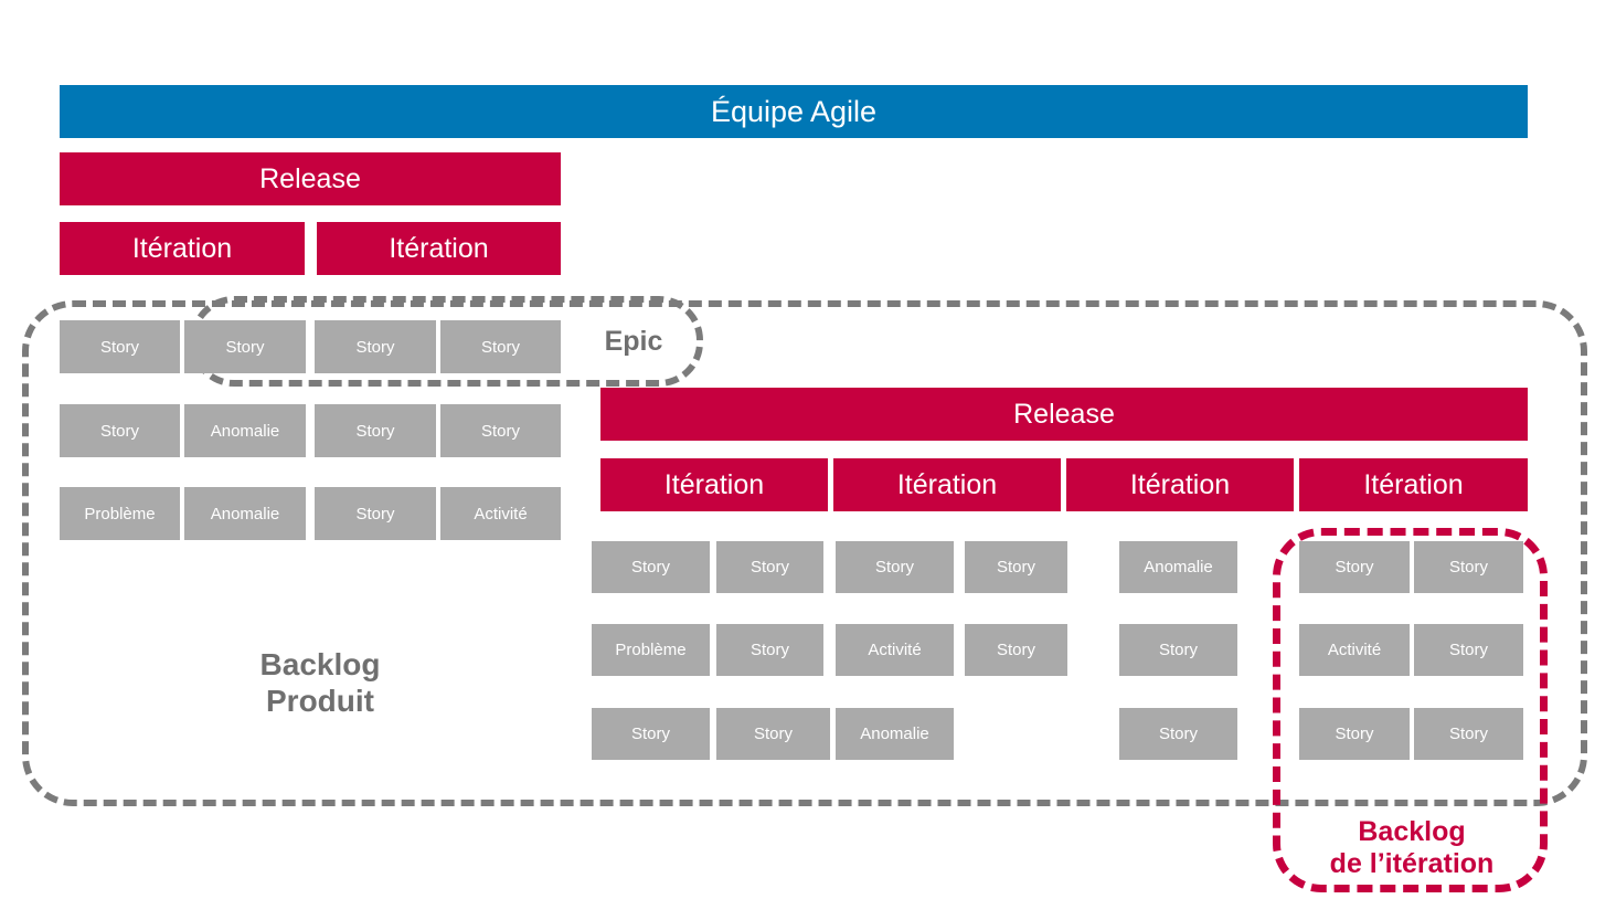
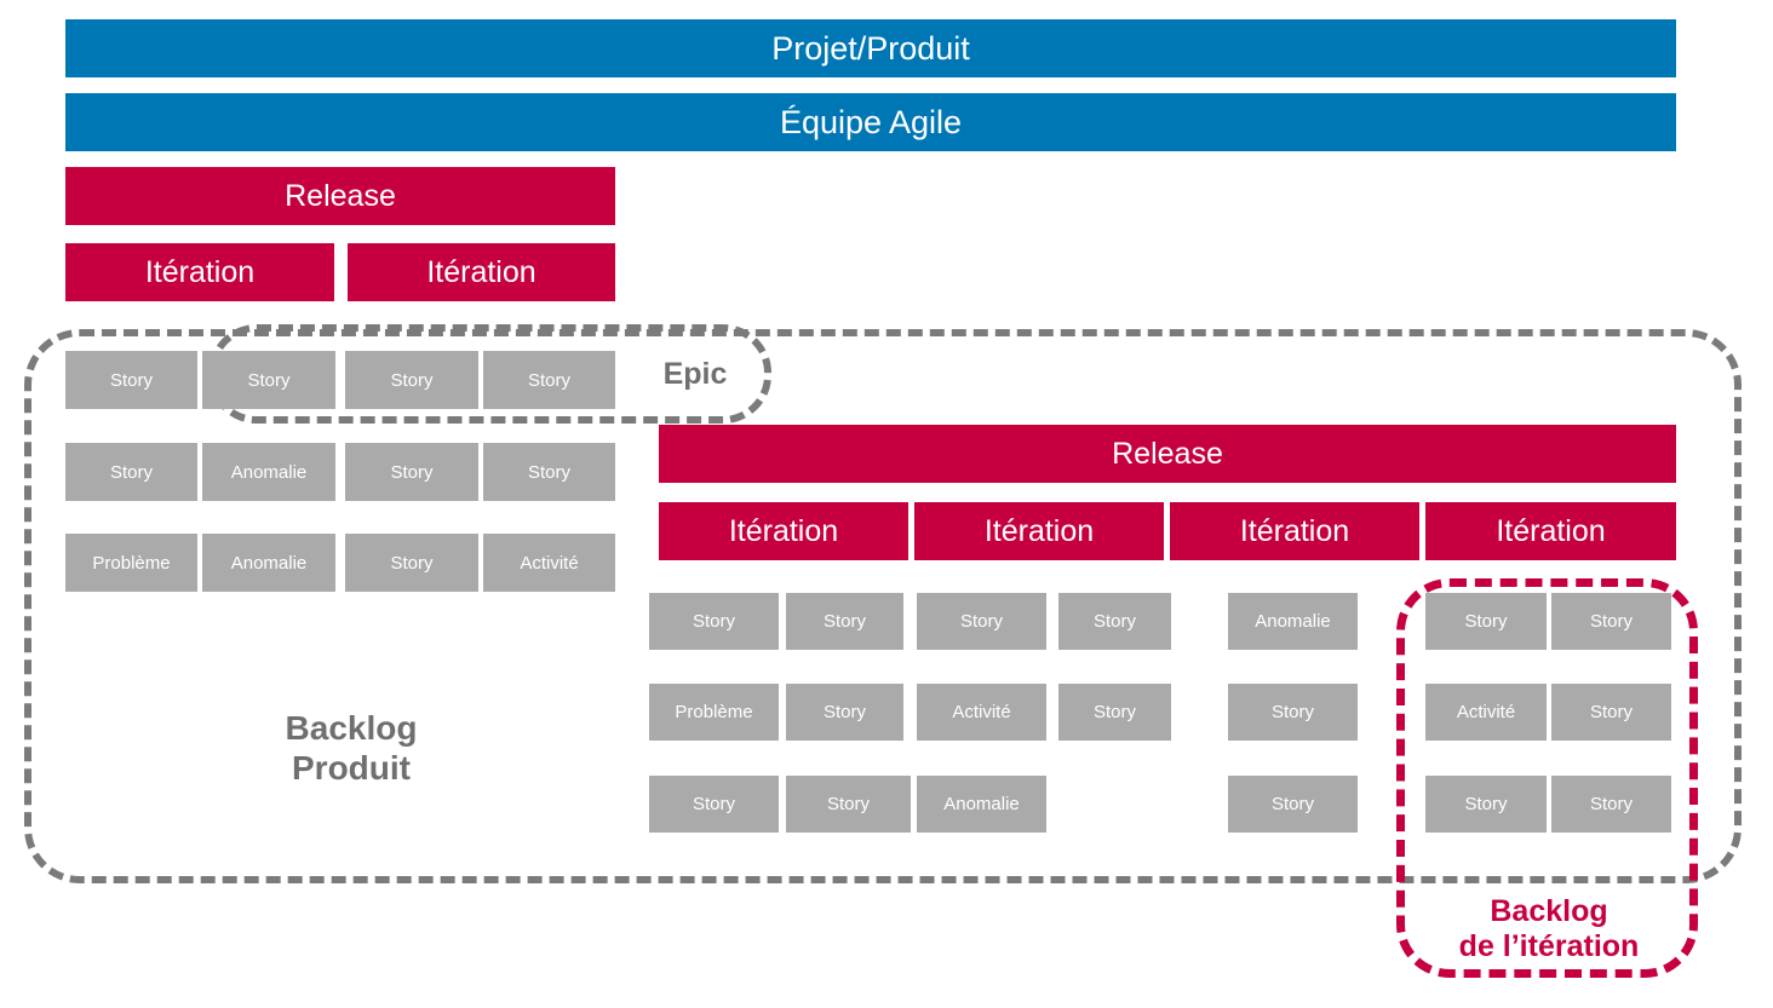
+ Projet/Produit
  Équipe Agile
  Release
  Itération
  Itération
  Epic
  Story
  Story
  Story
  Story
  Story
  Anomalie
  Story
  Story
  Problème
  Anomalie
  Story
  Activité
  Backlog
  Produit
  Release
  Itération
  Itération
  Itération
  Itération
  Story
  Story
  Story
  Story
  Anomalie
  Story
  Story
  Problème
  Story
  Activité
  Story
  Story
  Activité
  Story
  Story
  Story
  Anomalie
  Story
  Story
  Story
  Backlog
  de l’itération
